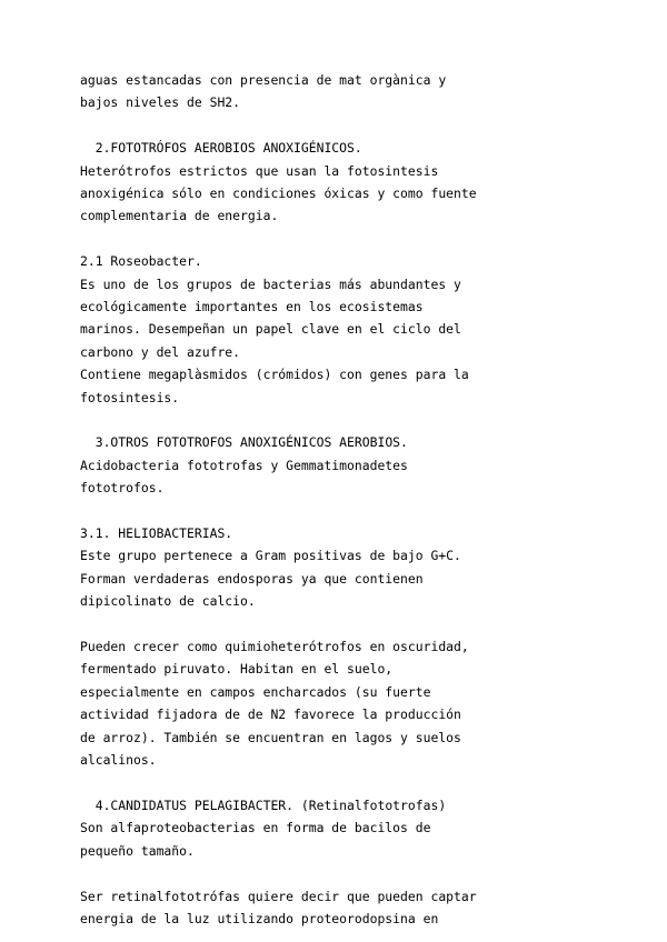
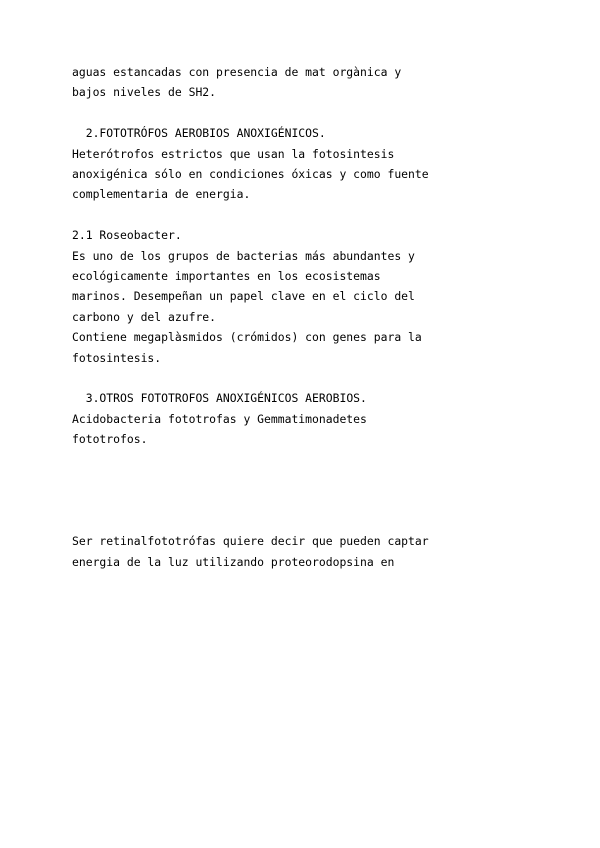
  aguas estancadas con presencia de mat orgànica y
  bajos niveles de SH2.
  2.FOTOTRÓFOS AEROBIOS ANOXIGÉNICOS.
  Heterótrofos estrictos que usan la fotosintesis
  anoxigénica sólo en condiciones óxicas y como fuente
  complementaria de energia.
  2.1 Roseobacter.
  Es uno de los grupos de bacterias más abundantes y
  ecológicamente importantes en los ecosistemas
  marinos. Desempeñan un papel clave en el ciclo del
  carbono y del azufre.
  Contiene megaplàsmidos (crómidos) con genes para la
  fotosintesis.
  3.OTROS FOTOTROFOS ANOXIGÉNICOS AEROBIOS.
  Acidobacteria fototrofas y Gemmatimonadetes
  fototrofos.
- 3.1. HELIOBACTERIAS.
- Este grupo pertenece a Gram positivas de bajo G+C.
- Forman verdaderas endosporas ya que contienen
- dipicolinato de calcio.
- Pueden crecer como quimioheterótrofos en oscuridad,
- fermentado piruvato. Habitan en el suelo,
- especialmente en campos encharcados (su fuerte
- actividad fijadora de de N2 favorece la producción
- de arroz). También se encuentran en lagos y suelos
- alcalinos.
- 4.CANDIDATUS PELAGIBACTER. (Retinalfototrofas)
- Son alfaproteobacterias en forma de bacilos de
- pequeño tamaño.
  Ser retinalfototrófas quiere decir que pueden captar
  energia de la luz utilizando proteorodopsina en
